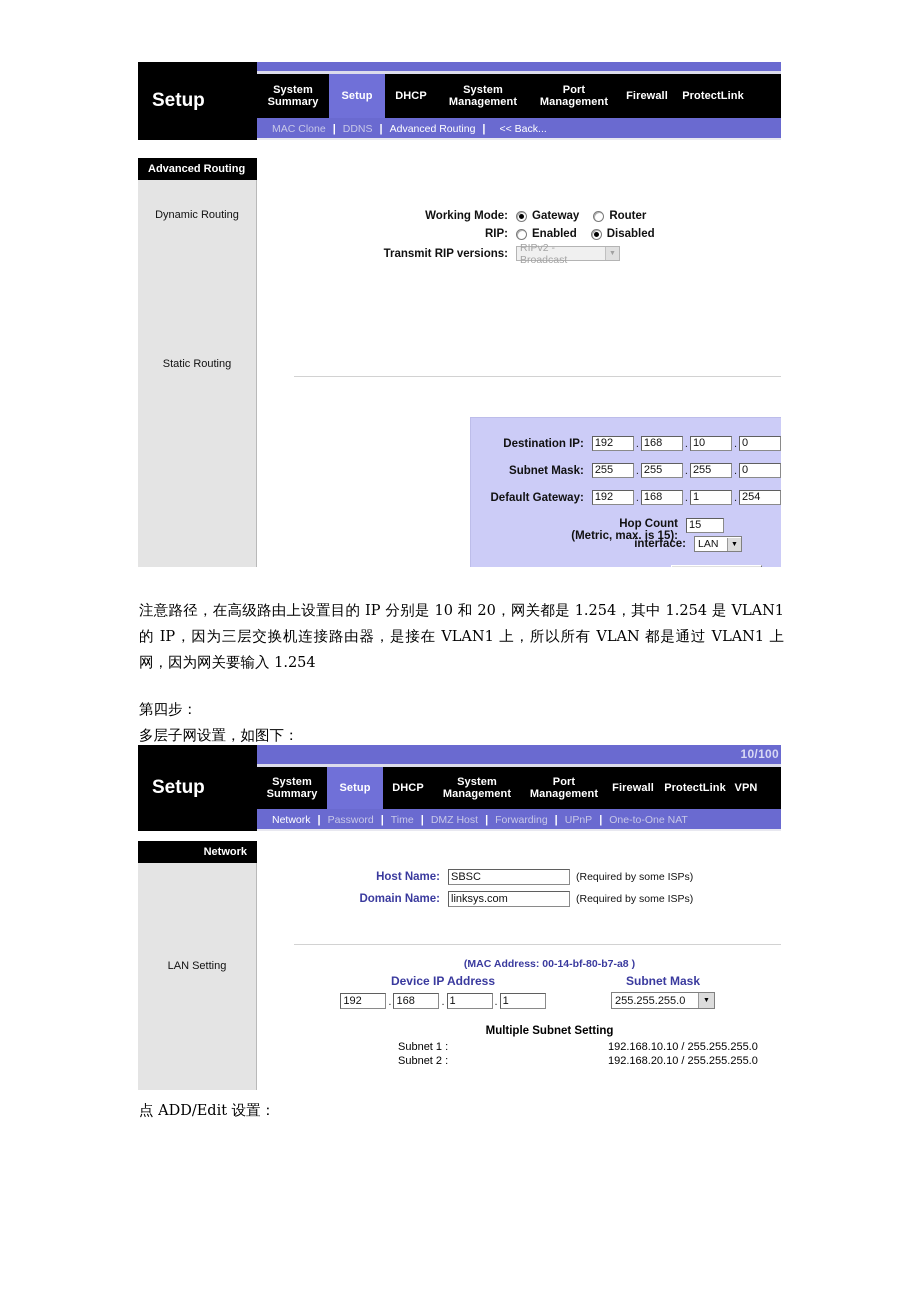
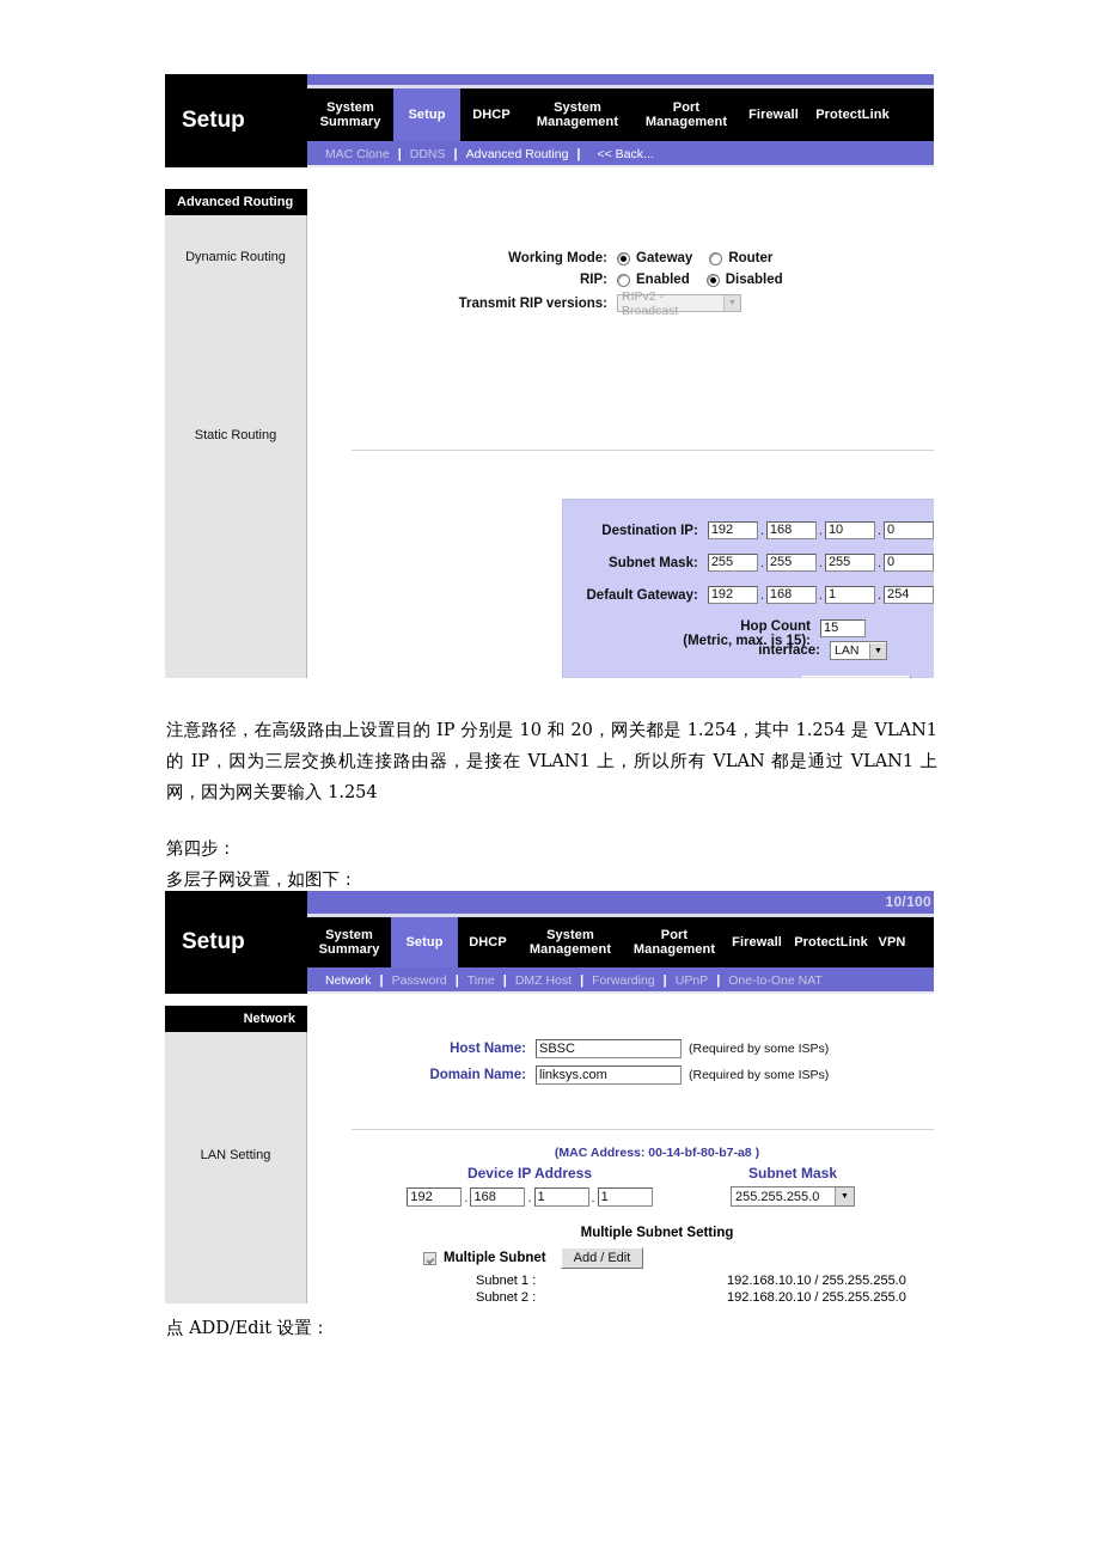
  Setup
  System
  Summary
  Setup
  DHCP
  System
  Management
  Port
  Management
  Firewall
  ProtectLink
  MAC Clone
  |
  DDNS
  |
  Advanced Routing
  |
  << Back...
  Advanced Routing
  Dynamic Routing
  Static Routing
  Working Mode:
  Gateway
  Router
  RIP:
  Enabled
  Disabled
  Transmit RIP versions:
  RIPv2 - Broadcast
  Destination IP:
  192
  .
  168
  .
  10
  .
  0
  Subnet Mask:
  255
  .
  255
  .
  255
  .
  0
  Default Gateway:
  192
  .
  168
  .
  1
  .
  254
  Hop Count
  (Metric, max. is 15):
  15
  interface:
  LAN
  注意路径，在高级路由上设置目的 IP 分别是 10 和 20，网关都是 1.254，其中 1.254 是 VLAN1 的 IP，因为三层交换机连接路由器，是接在 VLAN1 上，所以所有 VLAN 都是通过 VLAN1 上网，因为网关要输入 1.254
  第四步：
  多层子网设置，如图下：
  10/100
  Setup
  System
  Summary
  Setup
  DHCP
  System
  Management
  Port
  Management
  Firewall
  ProtectLink
  VPN
  Network
  |
  Password
  |
  Time
  |
  DMZ Host
  |
  Forwarding
  |
  UPnP
  |
  One-to-One NAT
  Network
  LAN Setting
  Host Name:
  SBSC
  (Required by some ISPs)
  Domain Name:
  linksys.com
  (Required by some ISPs)
  (MAC Address: 00-14-bf-80-b7-a8 )
  Device IP Address
  Subnet Mask
  192
  .
  168
  .
  1
  .
  1
  255.255.255.0
  Multiple Subnet Setting
+ Multiple Subnet
+ Add / Edit
  Subnet 1 :
  192.168.10.10 / 255.255.255.0
  Subnet 2 :
  192.168.20.10 / 255.255.255.0
  点 ADD/Edit 设置：
